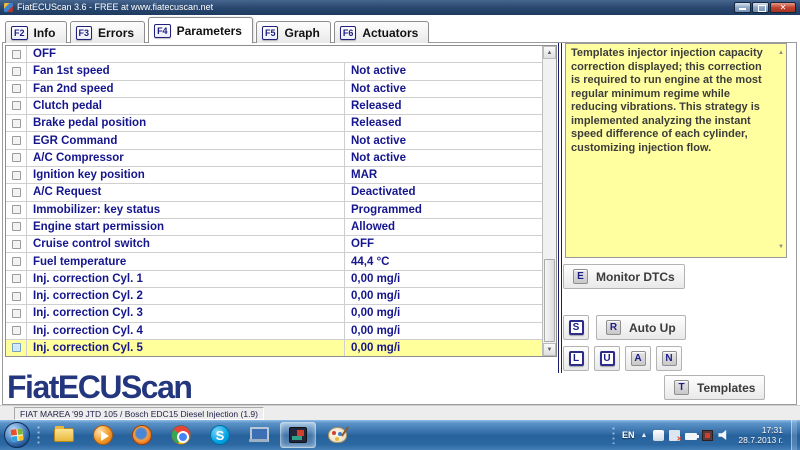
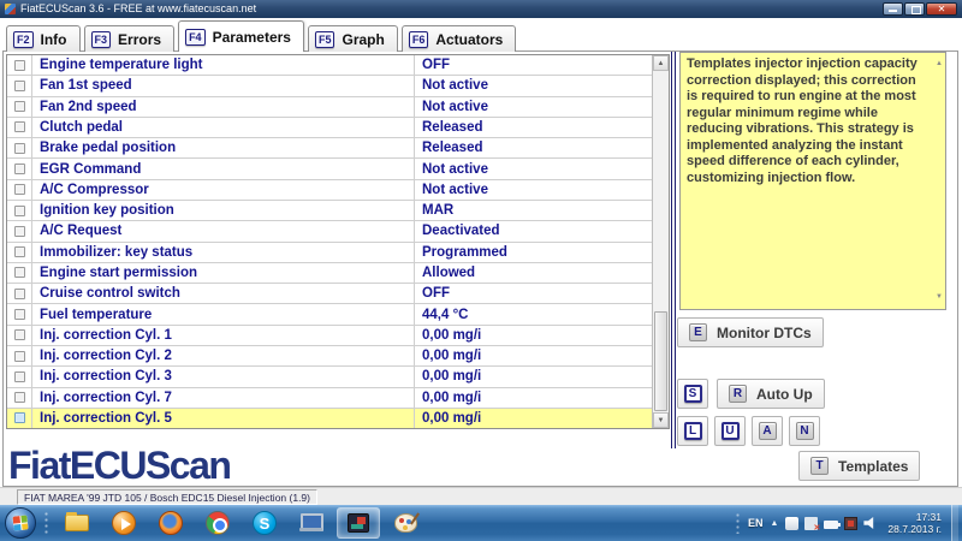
  FiatECUScan 3.6 - FREE at www.fiatecuscan.net
  F2
  Info
  F3
  Errors
  F4
  Parameters
  F5
  Graph
  F6
  Actuators
+ Engine temperature light
  OFF
  Fan 1st speed
  Not active
  Fan 2nd speed
  Not active
  Clutch pedal
  Released
  Brake pedal position
  Released
  EGR Command
  Not active
  A/C Compressor
  Not active
  Ignition key position
  MAR
  A/C Request
  Deactivated
  Immobilizer: key status
  Programmed
  Engine start permission
  Allowed
  Cruise control switch
  OFF
  Fuel temperature
  44,4 °C
  Inj. correction Cyl. 1
  0,00 mg/i
  Inj. correction Cyl. 2
  0,00 mg/i
  Inj. correction Cyl. 3
  0,00 mg/i
- Inj. correction Cyl. 4
+ Inj. correction Cyl. 7
  0,00 mg/i
  Inj. correction Cyl. 5
  0,00 mg/i
  Templates injector injection capacity correction displayed; this correction is required to run engine at the most regular minimum regime while reducing vibrations. This strategy is implemented analyzing the instant speed difference of each cylinder, customizing injection flow.
  E
  Monitor DTCs
  S
  R
  Auto Up
  L
  U
  A
  N
  T
  Templates
  FiatECUScan
  FIAT MAREA '99 JTD 105 / Bosch EDC15 Diesel Injection (1.9)
  EN
  17:31
  28.7.2013 г.
